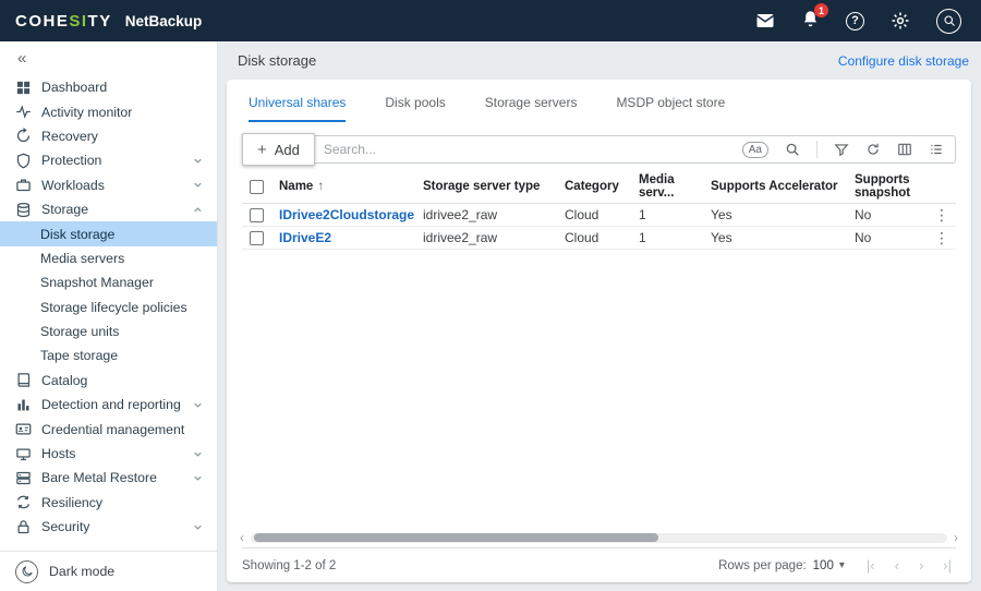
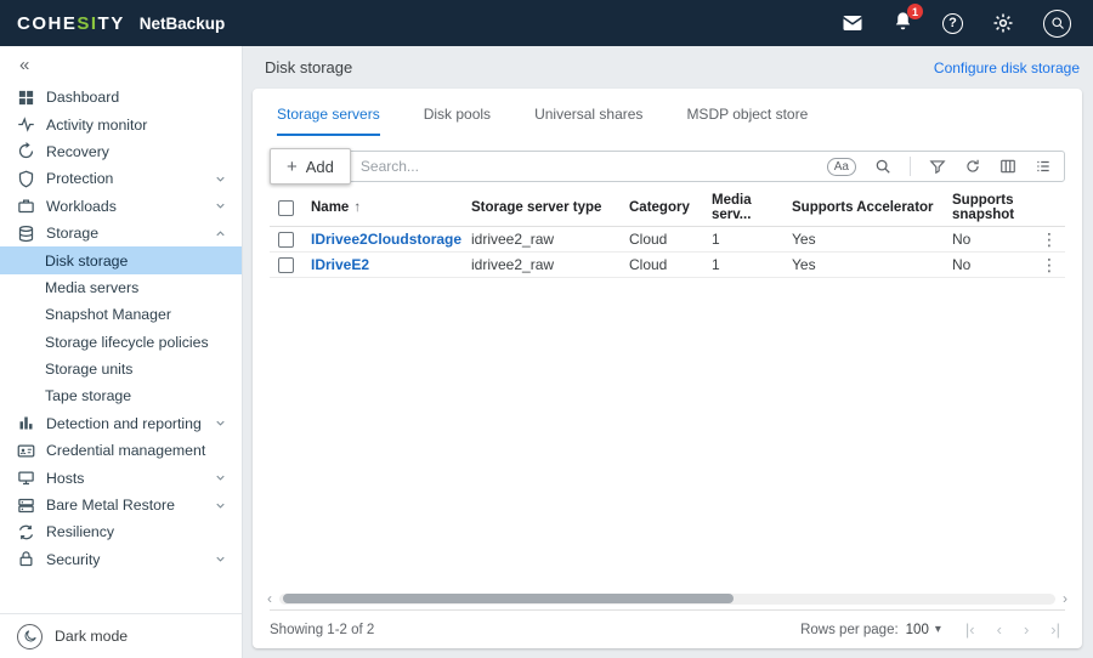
  COHESITY
  NetBackup
  1
  ?
  «
  Dashboard
  Activity monitor
  Recovery
  Protection
  Workloads
  Storage
  Disk storage
  Media servers
  Snapshot Manager
  Storage lifecycle policies
  Storage units
  Tape storage
- Catalog
  Detection and reporting
  Credential management
  Hosts
  Bare Metal Restore
  Resiliency
  Security
  Dark mode
  Disk storage
  Configure disk storage
- Universal shares
+ Storage servers
  Disk pools
- Storage servers
+ Universal shares
  MSDP object store
  +
  Add
  Search...
  Aa
  Name ↑
  Storage server type
  Category
  Media serv...
  Supports Accelerator
  Supports snapshot
  IDrivee2Cloudstorage
  idrivee2_raw
  Cloud
  1
  Yes
  No
  ⋮
  IDriveE2
  idrivee2_raw
  Cloud
  1
  Yes
  No
  ⋮
  ‹
  ›
  Showing 1-2 of 2
  Rows per page:
  100
  ▾
  |‹
  ‹
  ›
  ›|
